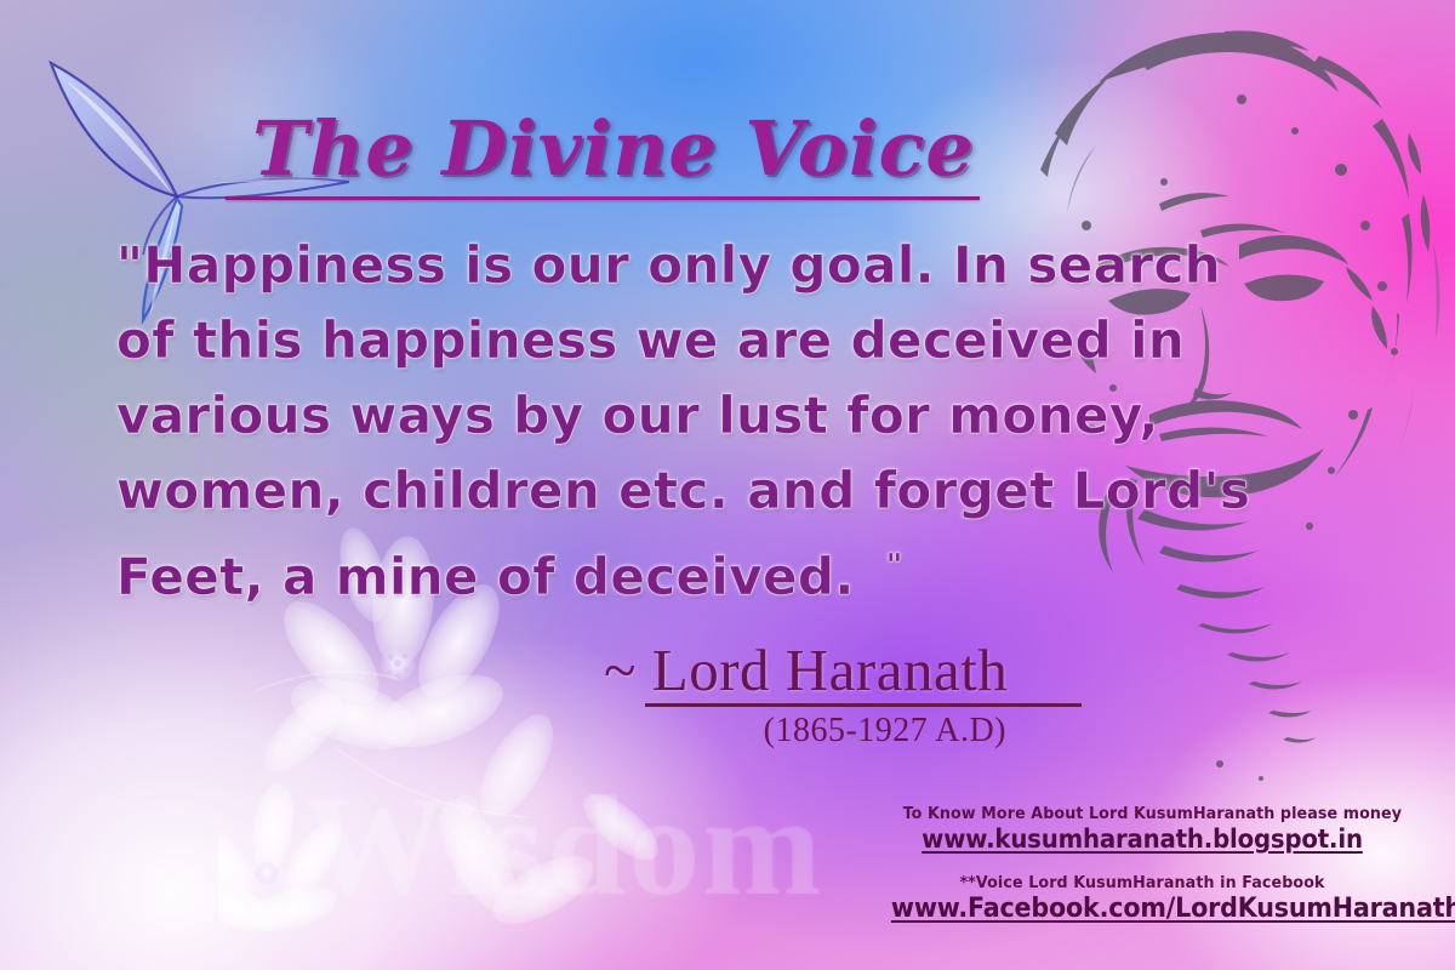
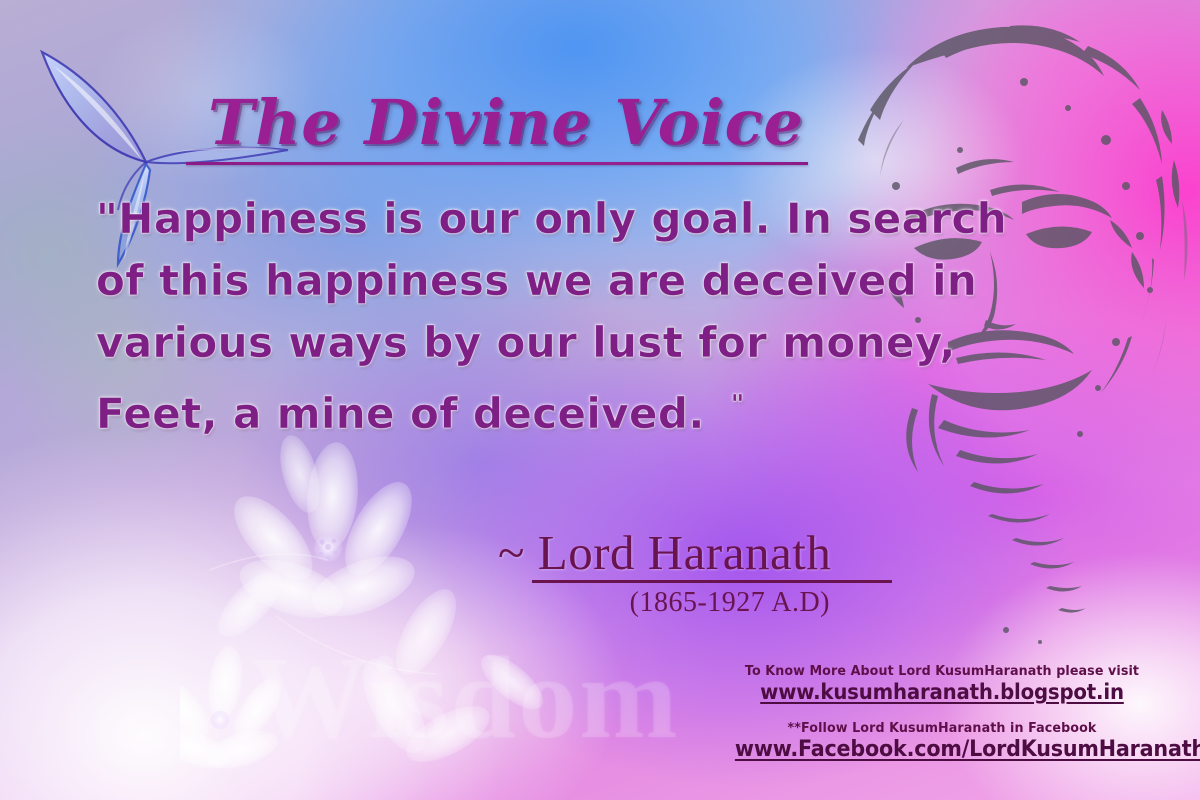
  Wisdom
  The Divine Voice
  "Happiness is our only goal. In search
  of this happiness we are deceived in
  various ways by our lust for money,
- women, children etc. and forget Lord's
  Feet, a mine of deceived. "
  ~ Lord Haranath
  (1865-1927 A.D)
- To Know More About Lord KusumHaranath please money
+ To Know More About Lord KusumHaranath please visit
  www.kusumharanath.blogspot.in
- **Voice Lord KusumHaranath in Facebook
+ **Follow Lord KusumHaranath in Facebook
  www.Facebook.com/LordKusumHaranath
